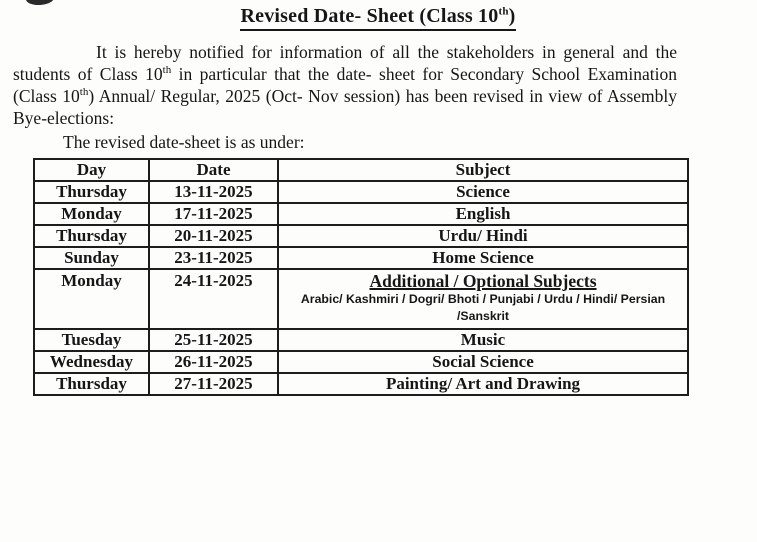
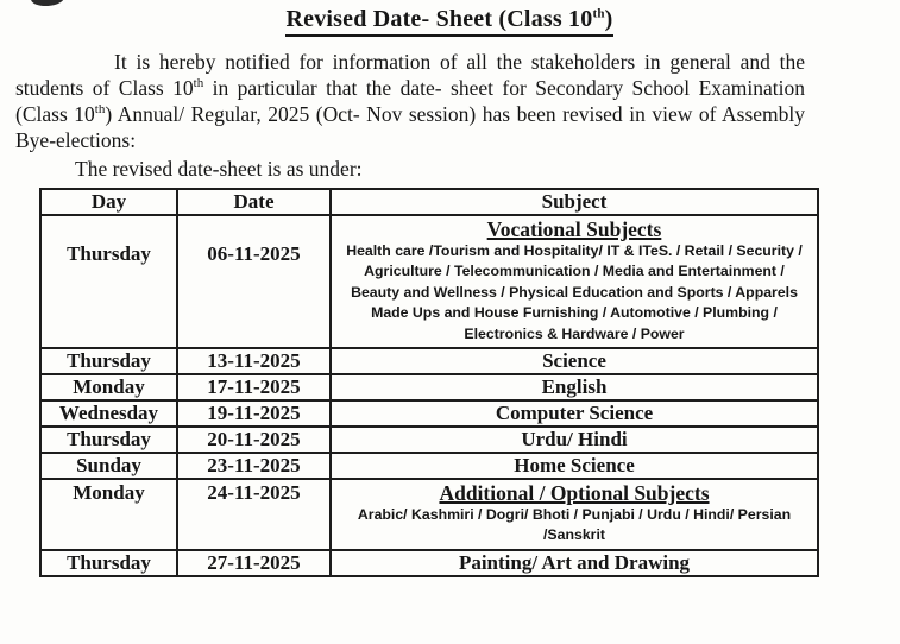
  Revised Date- Sheet (Class 10th)
  It is hereby notified for information of all the stakeholders in general and the students of Class 10th in particular that the date- sheet for Secondary School Examination (Class 10th) Annual/ Regular, 2025 (Oct- Nov session) has been revised in view of Assembly Bye-elections:
  The revised date-sheet is as under:
  Day	Date	Subject
+ Thursday	06-11-2025	Vocational Subjects Health care /Tourism and Hospitality/ IT & ITeS. / Retail / Security / Agriculture / Telecommunication / Media and Entertainment / Beauty and Wellness / Physical Education and Sports / Apparels Made Ups and House Furnishing / Automotive / Plumbing / Electronics & Hardware / Power
  Thursday	13-11-2025	Science
  Monday	17-11-2025	English
+ Wednesday	19-11-2025	Computer Science
  Thursday	20-11-2025	Urdu/ Hindi
  Sunday	23-11-2025	Home Science
  Monday	24-11-2025	Additional / Optional Subjects Arabic/ Kashmiri / Dogri/ Bhoti / Punjabi / Urdu / Hindi/ Persian /Sanskrit
- Tuesday	25-11-2025	Music
- Wednesday	26-11-2025	Social Science
  Thursday	27-11-2025	Painting/ Art and Drawing
